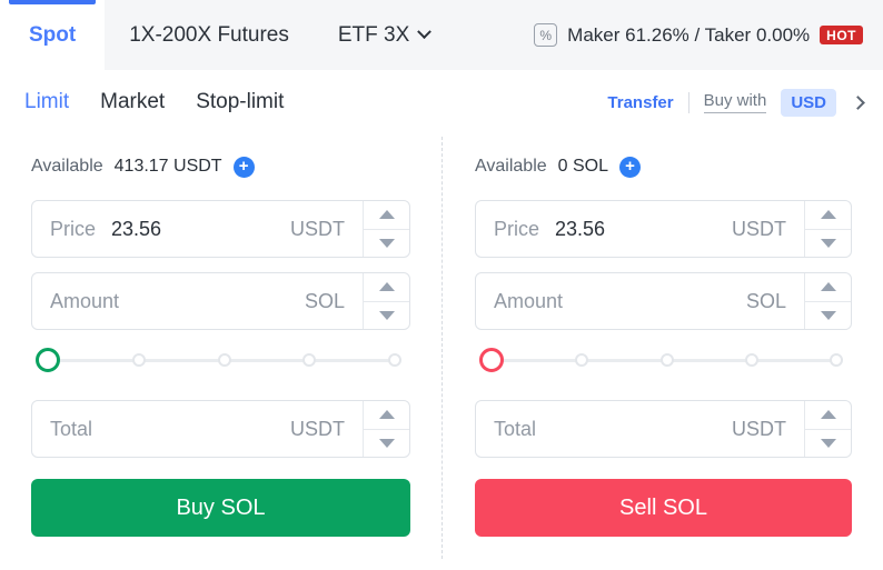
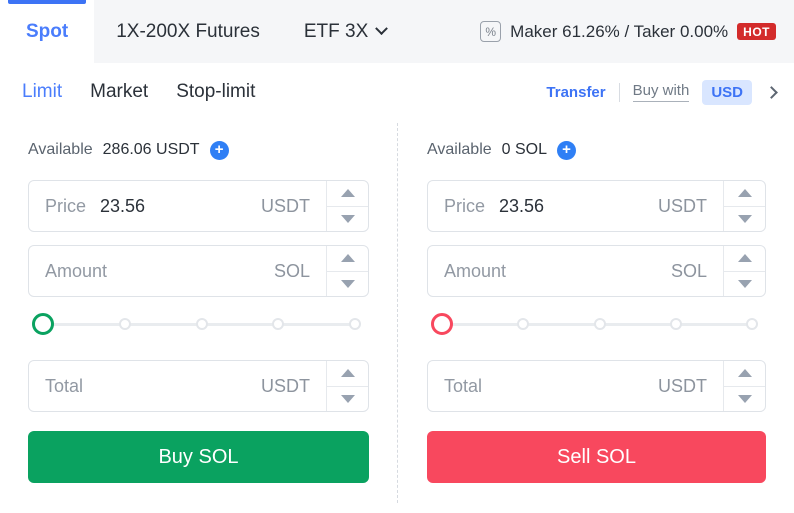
  Spot
  1X-200X Futures
  ETF 3X
  %
  Maker 61.26% / Taker 0.00%
  HOT
  Limit
  Market
  Stop-limit
  Transfer
  Buy with
  USD
  Available
- 413.17 USDT
+ 286.06 USDT
  +
  Price
  23.56
  USDT
  Amount
  SOL
  Total
  USDT
  Buy SOL
  Available
  0 SOL
  +
  Price
  23.56
  USDT
  Amount
  SOL
  Total
  USDT
  Sell SOL
